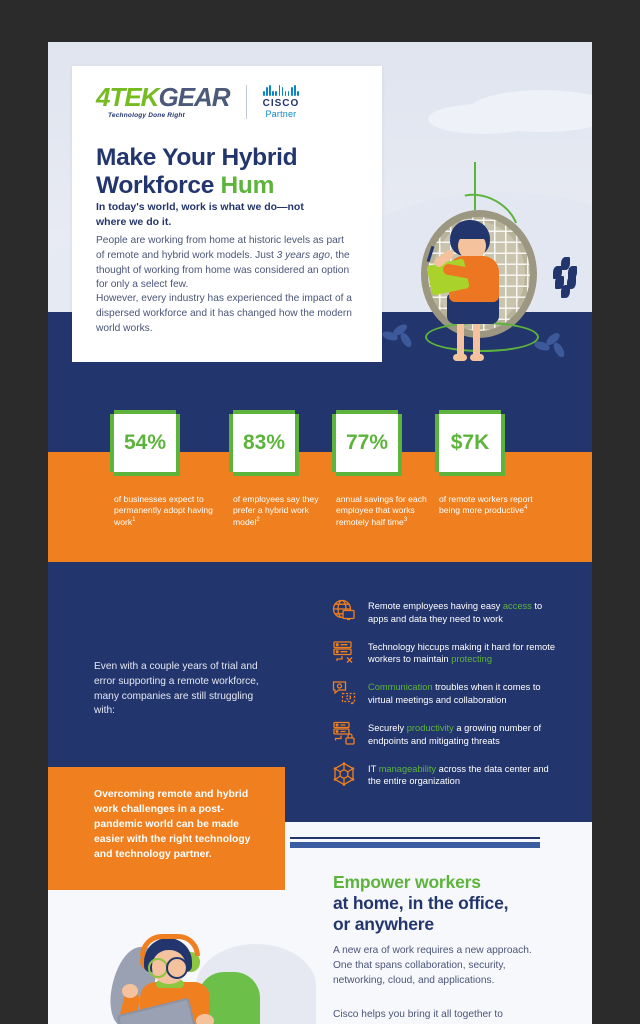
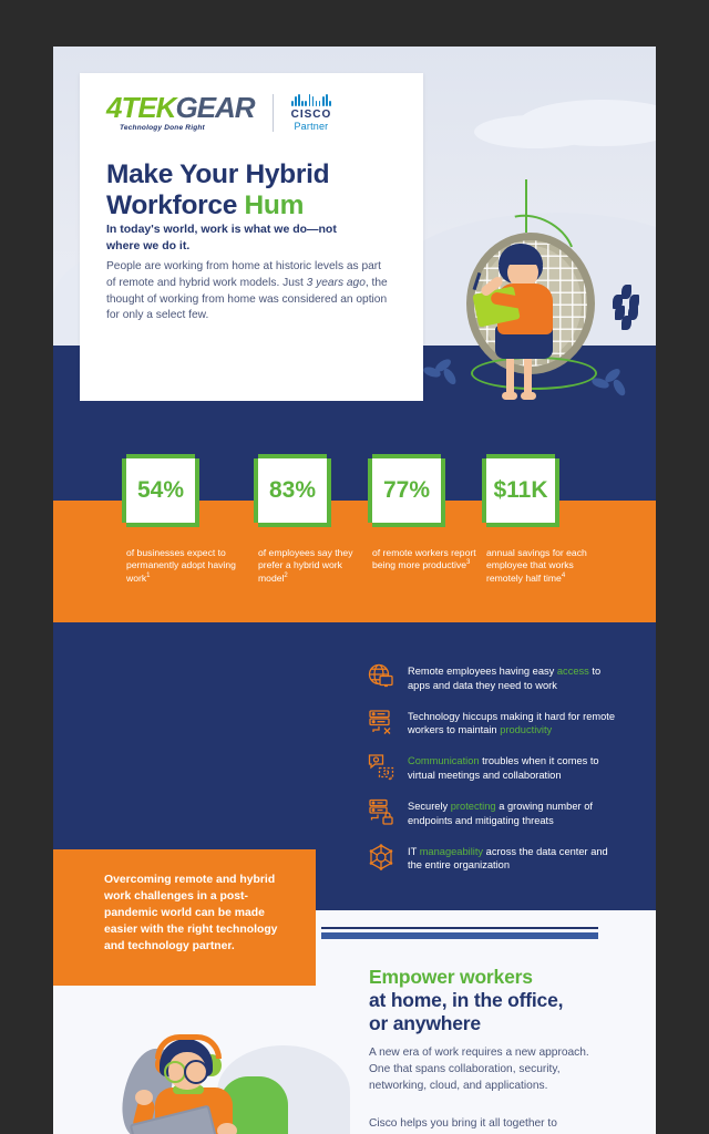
  4TEKGEAR
  CISCO
  Partner
  Make Your Hybrid
  Workforce Hum
  In today's world, work is what we do—not where we do it.
  People are working from home at historic levels as part of remote and hybrid work models. Just 3 years ago, the thought of working from home was considered an option for only a select few.
- However, every industry has experienced the impact of a dispersed workforce and it has changed how the modern world works.
  54%
  of businesses expect to permanently adopt having work
  83%
  of employees say they prefer a hybrid work model
  77%
- annual savings for each employee that works remotely half time
+ of remote workers report being more productive
- $7K
+ $11K
- of remote workers report being more productive
+ annual savings for each employee that works remotely half time
- Even with a couple years of trial and error supporting a remote workforce, many companies are still struggling with:
  Remote employees having easy access to apps and data they need to work
- Technology hiccups making it hard for remote workers to maintain protecting
+ Technology hiccups making it hard for remote workers to maintain productivity
  Communication troubles when it comes to virtual meetings and collaboration
- Securely productivity a growing number of endpoints and mitigating threats
+ Securely protecting a growing number of endpoints and mitigating threats
  IT manageability across the data center and the entire organization
  Empower workers
  at home, in the office,
  or anywhere
  A new era of work requires a new approach. One that spans collaboration, security, networking, cloud, and applications.
  Overcoming remote and hybrid work challenges in a post-pandemic world can be made easier with the right technology and technology partner.
